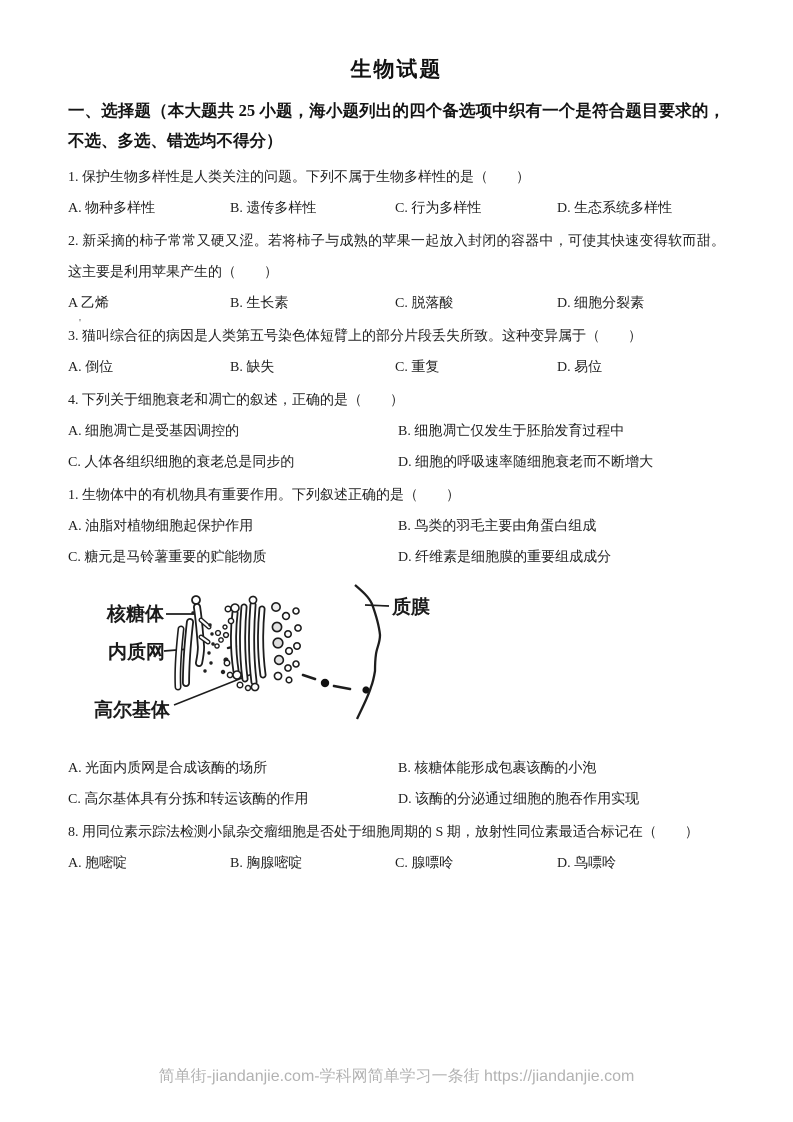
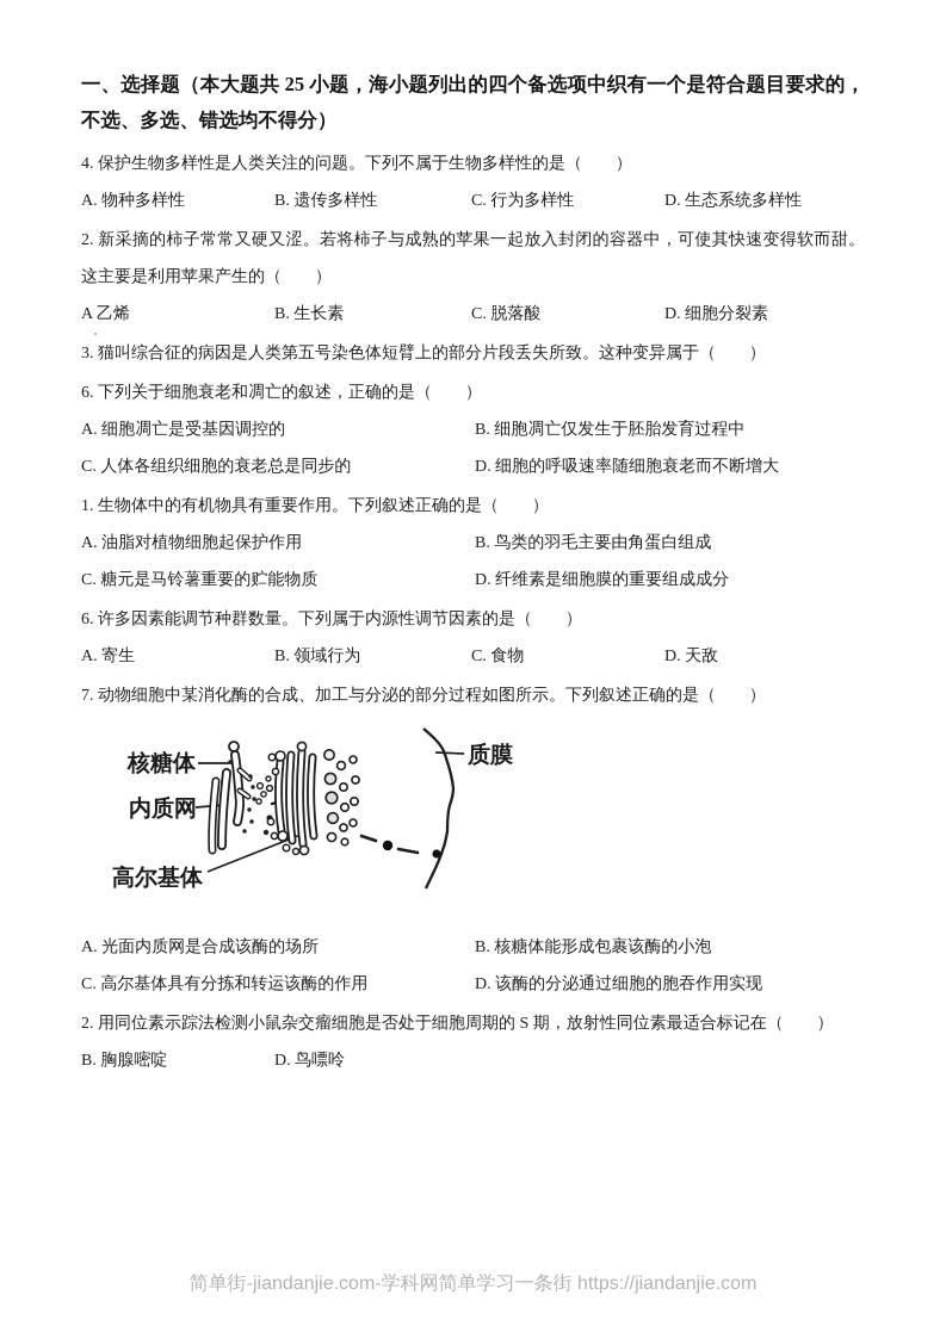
- 生物试题
  一、选择题（本大题共 25 小题，海小题列出的四个备选项中织有一个是符合题目要求的，不选、多选、错选均不得分）
- 1. 保护生物多样性是人类关注的问题。下列不属于生物多样性的是（ ）
+ 4. 保护生物多样性是人类关注的问题。下列不属于生物多样性的是（ ）
  A. 物种多样性
  B. 遗传多样性
  C. 行为多样性
  D. 生态系统多样性
  2. 新采摘的柿子常常又硬又涩。若将柿子与成熟的苹果一起放入封闭的容器中，可使其快速变得软而甜。这主要是利用苹果产生的（ ）
  A 乙烯
  B. 生长素
  C. 脱落酸
  D. 细胞分裂素
  '
  3. 猫叫综合征的病因是人类第五号染色体短臂上的部分片段丢失所致。这种变异属于（ ）
- A. 倒位
- B. 缺失
- C. 重复
- D. 易位
- 4. 下列关于细胞衰老和凋亡的叙述，正确的是（ ）
+ 6. 下列关于细胞衰老和凋亡的叙述，正确的是（ ）
  A. 细胞凋亡是受基因调控的
  B. 细胞凋亡仅发生于胚胎发育过程中
  C. 人体各组织细胞的衰老总是同步的
  D. 细胞的呼吸速率随细胞衰老而不断增大
  1. 生物体中的有机物具有重要作用。下列叙述正确的是（ ）
  A. 油脂对植物细胞起保护作用
  B. 鸟类的羽毛主要由角蛋白组成
  C. 糖元是马铃薯重要的贮能物质
  D. 纤维素是细胞膜的重要组成成分
+ 6. 许多因素能调节种群数量。下列属于内源性调节因素的是（ ）
+ A. 寄生
+ B. 领域行为
+ C. 食物
+ D. 天敌
+ 7. 动物细胞中某消化酶的合成、加工与分泌的部分过程如图所示。下列叙述正确的是（ ）
  核糖体
  内质网
  高尔基体
  质膜
  A. 光面内质网是合成该酶的场所
  B. 核糖体能形成包裹该酶的小泡
  C. 高尔基体具有分拣和转运该酶的作用
  D. 该酶的分泌通过细胞的胞吞作用实现
- 8. 用同位素示踪法检测小鼠杂交瘤细胞是否处于细胞周期的 S 期，放射性同位素最适合标记在（ ）
+ 2. 用同位素示踪法检测小鼠杂交瘤细胞是否处于细胞周期的 S 期，放射性同位素最适合标记在（ ）
- A. 胞嘧啶
  B. 胸腺嘧啶
- C. 腺嘌呤
  D. 鸟嘌呤
  简单街-jiandanjie.com-学科网简单学习一条街 https://jiandanjie.com
